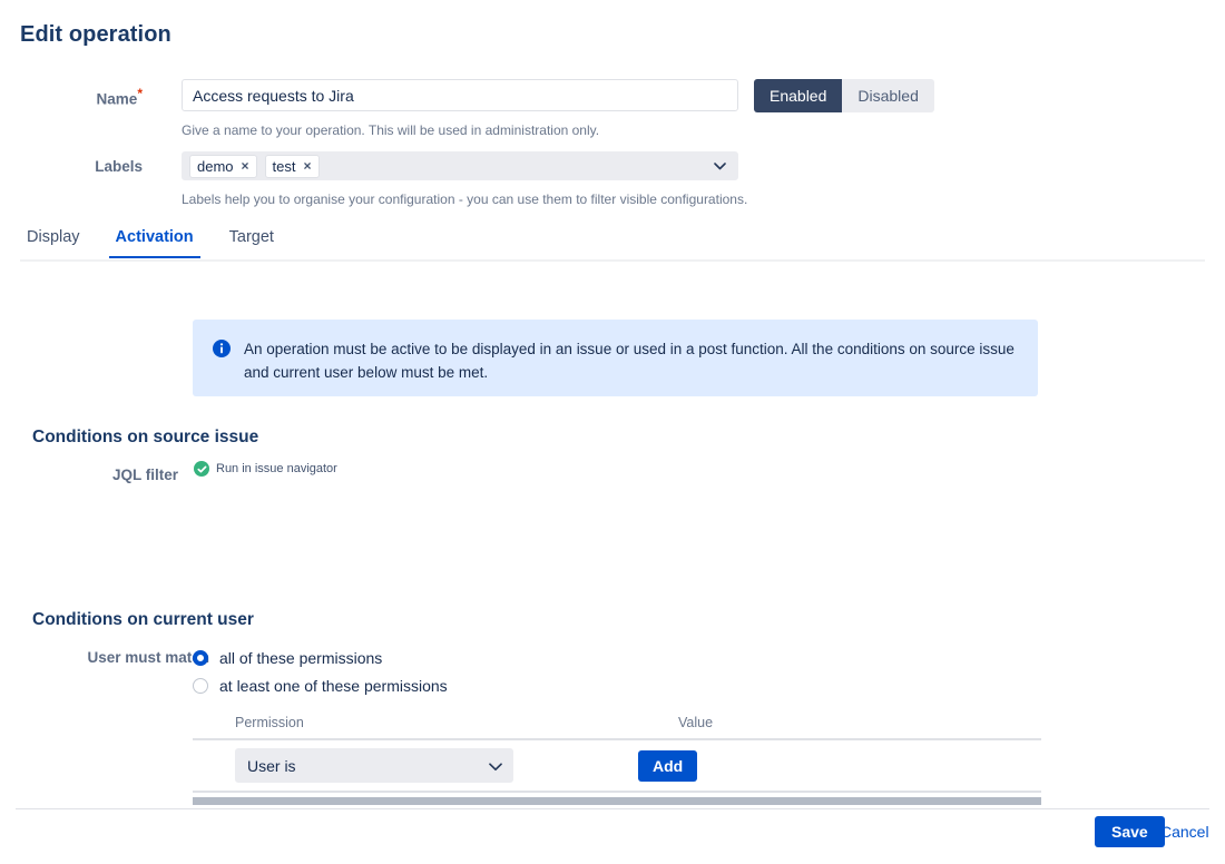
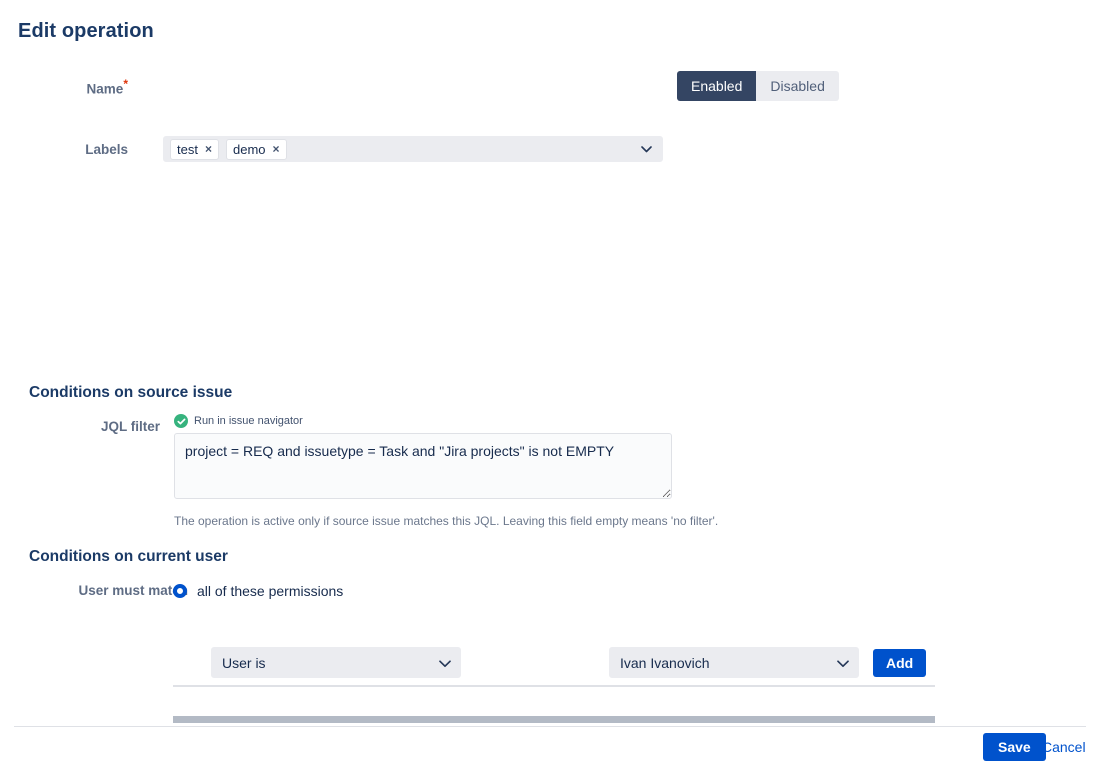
  Edit operation
  Name*
- Access requests to Jira
- Give a name to your operation. This will be used in administration only.
  Enabled
  Disabled
  Labels
- demo
+ test
  ×
- test
+ demo
  ×
- Labels help you to organise your configuration - you can use them to filter visible configurations.
- Display
- Activation
- Target
- An operation must be active to be displayed in an issue or used in a post function. All the conditions on source issue and current user below must be met.
  Conditions on source issue
  JQL filter
  Run in issue navigator
+ project = REQ and issuetype = Task and "Jira projects" is not EMPTY
+ The operation is active only if source issue matches this JQL. Leaving this field empty means 'no filter'.
  Conditions on current user
  User must mat
  all of these permissions
- at least one of these permissions
- Permission
- Value
  User is
+ Ivan Ivanovich
  Add
  Save
  Cancel
